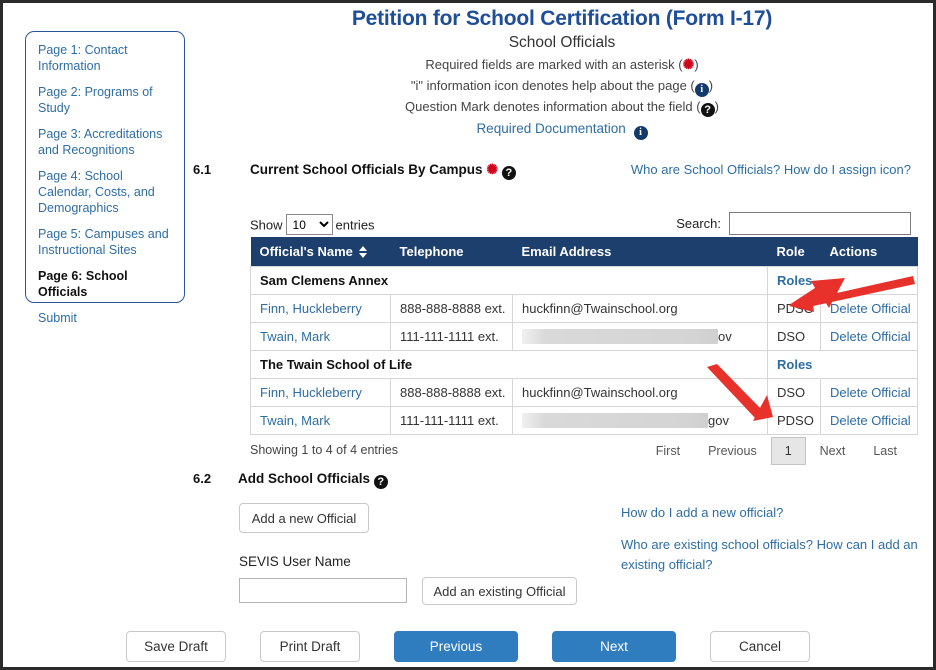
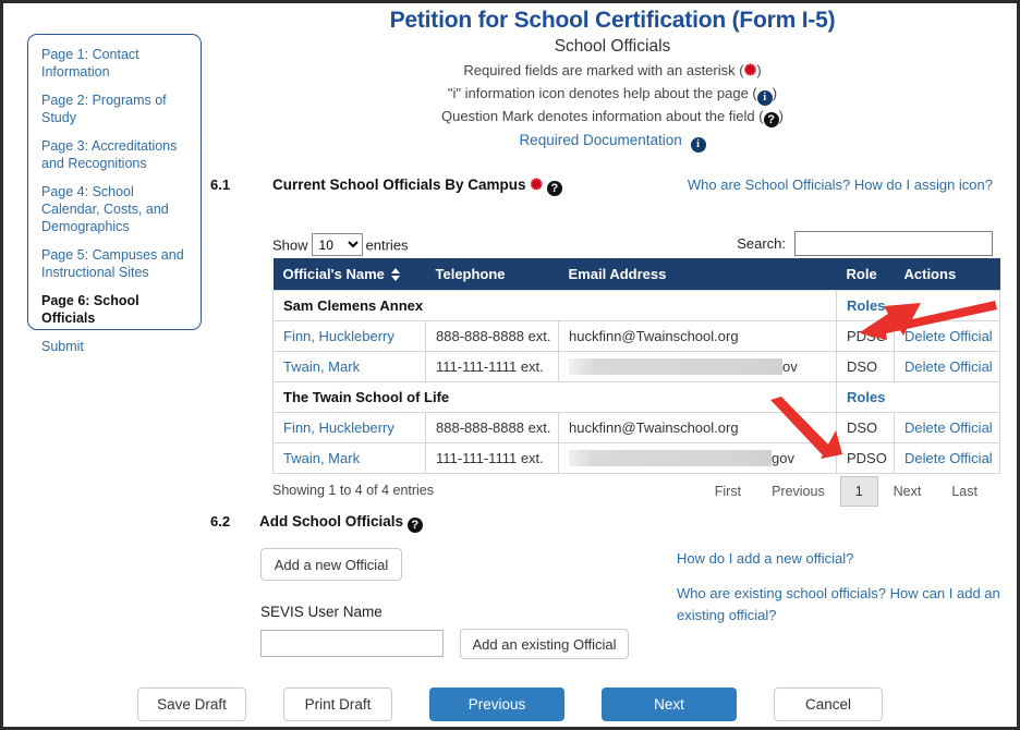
  Page 1: Contact Information
  Page 2: Programs of Study
  Page 3: Accreditations and Recognitions
  Page 4: School Calendar, Costs, and Demographics
  Page 5: Campuses and Instructional Sites
  Page 6: School Officials
  Submit
- Petition for School Certification (Form I-17)
+ Petition for School Certification (Form I-5)
  School Officials
  Required fields are marked with an asterisk (✺)
  "i" information icon denotes help about the page ( i )
  Question Mark denotes information about the field ( ? )
  Required Documentation i
  6.1
  Current School Officials By Campus ✺ ?
  Who are School Officials? How do I assign icon?
  Show 10 entries
  Search:
  Official's Name	Telephone	Email Address	Role	Actions
  Sam Clemens Annex	Roles
  Finn, Huckleberry	888-888-8888 ext.	huckfinn@Twainschool.org	PDS	Delete Official
  Twain, Mark	111-111-1111 ext.	ov	DSO	Delete Official
  The Twain School of Life	Roles
  Finn, Huckleberry	888-888-8888 ext.	huckfinn@Twainschool.org	DSO	Delete Official
  Twain, Mark	111-111-1111 ext.	gov	PDSO	Delete Official
  Showing 1 to 4 of 4 entries
  First
  Previous
  1
  Next
  Last
  6.2
  Add School Officials ?
  Add a new Official
  SEVIS User Name
  Add an existing Official
  How do I add a new official?
  Who are existing school officials? How can I add an existing official?
  Save Draft
  Print Draft
  Previous
  Next
  Cancel
